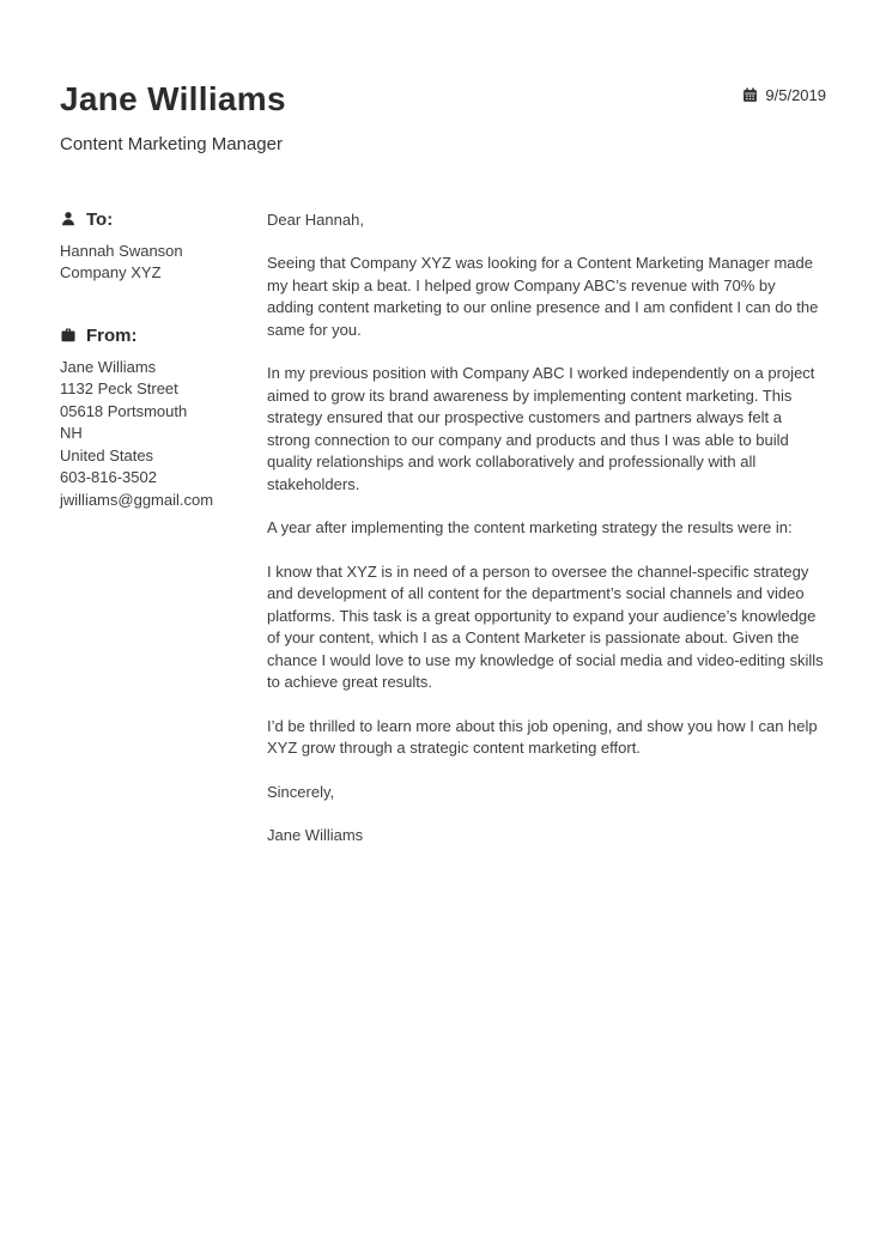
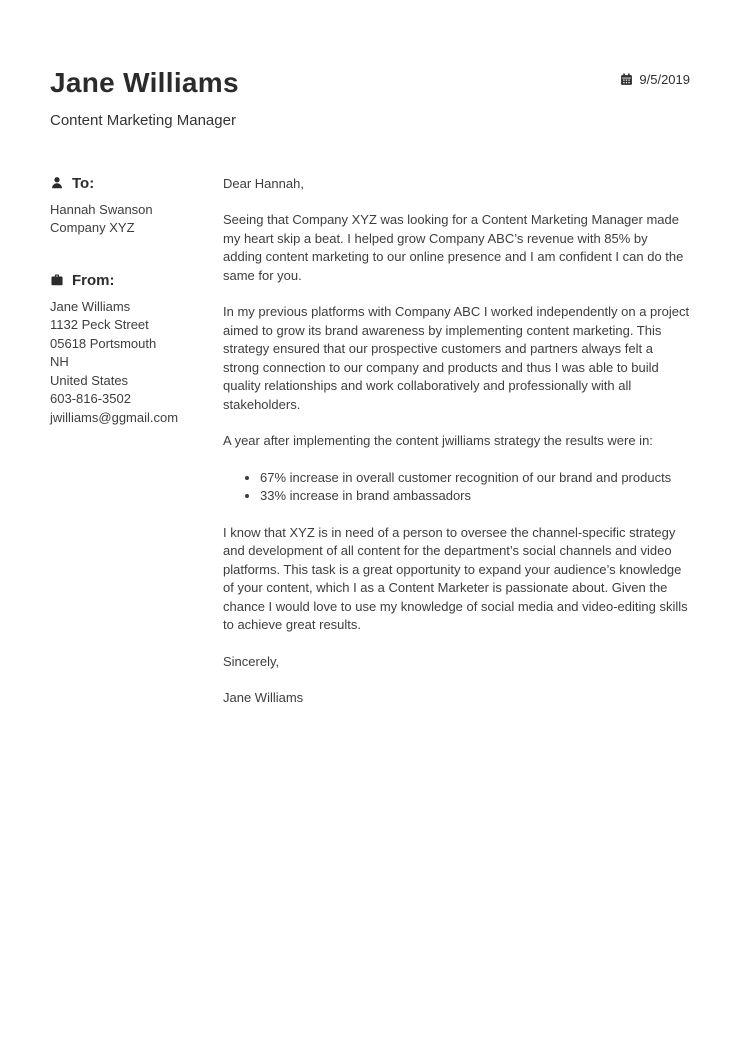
  Jane Williams
  Content Marketing Manager
  9/5/2019
  To:
  Hannah Swanson
  Company XYZ
  From:
  Jane Williams
  1132 Peck Street
  05618 Portsmouth
  NH
  United States
  603-816-3502
  jwilliams@ggmail.com
  Dear Hannah,
- Seeing that Company XYZ was looking for a Content Marketing Manager made my heart skip a beat. I helped grow Company ABC’s revenue with 70% by adding content marketing to our online presence and I am confident I can do the same for you.
+ Seeing that Company XYZ was looking for a Content Marketing Manager made my heart skip a beat. I helped grow Company ABC’s revenue with 85% by adding content marketing to our online presence and I am confident I can do the same for you.
- In my previous position with Company ABC I worked independently on a project aimed to grow its brand awareness by implementing content marketing. This strategy ensured that our prospective customers and partners always felt a strong connection to our company and products and thus I was able to build quality relationships and work collaboratively and professionally with all stakeholders.
+ In my previous platforms with Company ABC I worked independently on a project aimed to grow its brand awareness by implementing content marketing. This strategy ensured that our prospective customers and partners always felt a strong connection to our company and products and thus I was able to build quality relationships and work collaboratively and professionally with all stakeholders.
- A year after implementing the content marketing strategy the results were in:
+ A year after implementing the content jwilliams strategy the results were in:
+ 67% increase in overall customer recognition of our brand and products
+ 33% increase in brand ambassadors
  I know that XYZ is in need of a person to oversee the channel-specific strategy and development of all content for the department’s social channels and video platforms. This task is a great opportunity to expand your audience’s knowledge of your content, which I as a Content Marketer is passionate about. Given the chance I would love to use my knowledge of social media and video-editing skills to achieve great results.
- I’d be thrilled to learn more about this job opening, and show you how I can help XYZ grow through a strategic content marketing effort.
  Sincerely,
  Jane Williams
